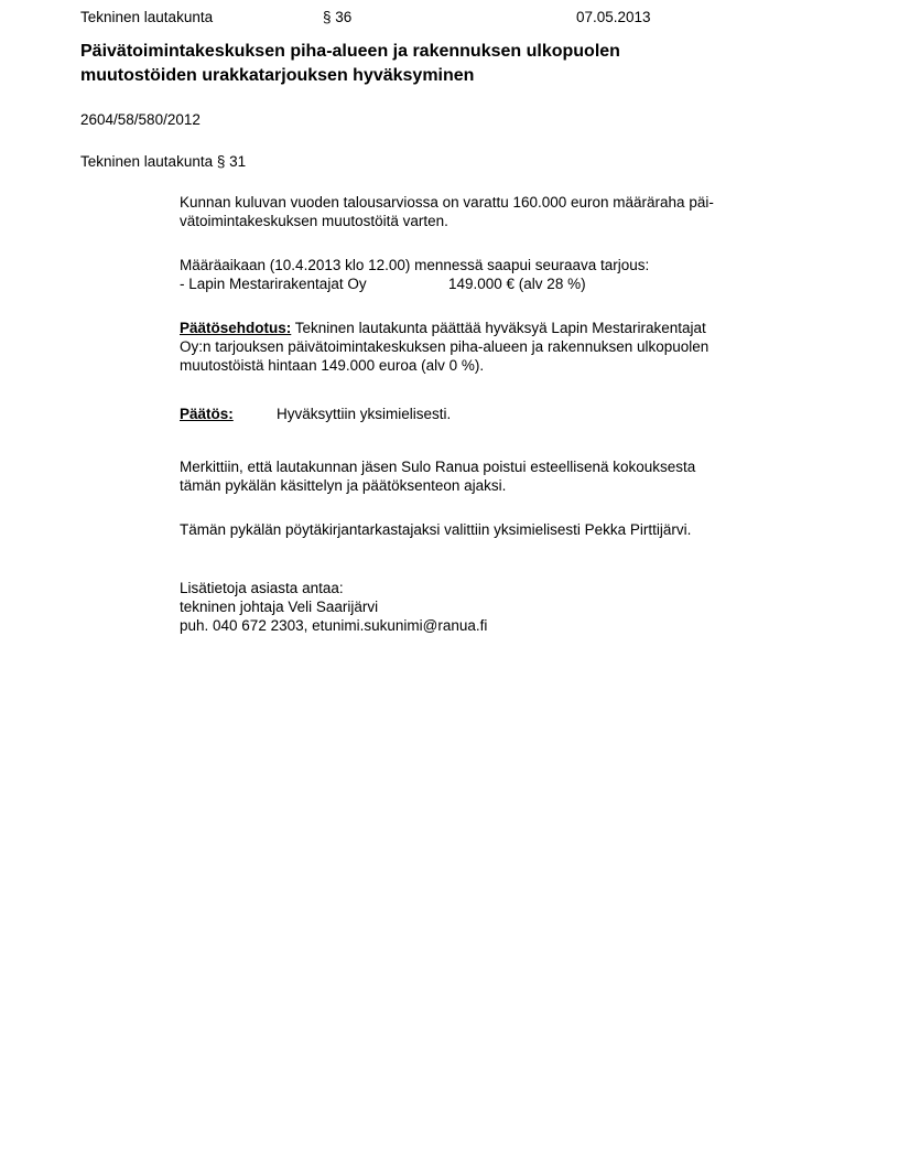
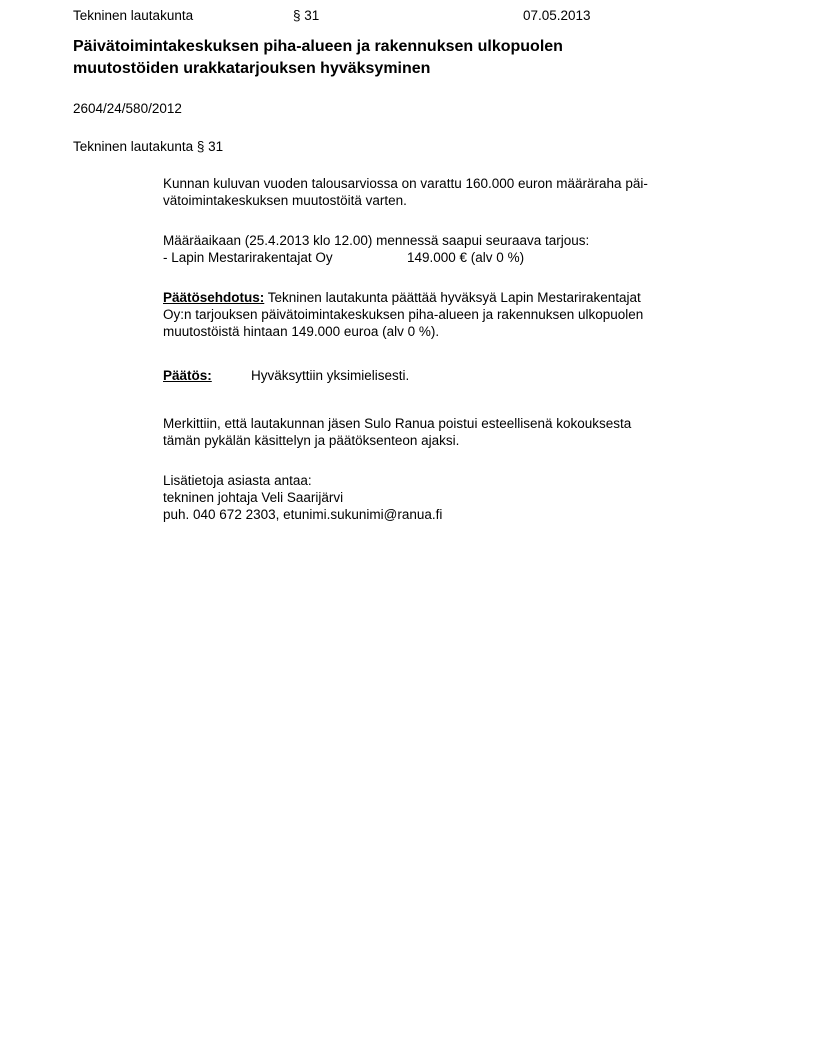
  Tekninen lautakunta
- § 36
+ § 31
  07.05.2013
  Päivätoimintakeskuksen piha-alueen ja rakennuksen ulkopuolen
  muutostöiden urakkatarjouksen hyväksyminen
- 2604/58/580/2012
+ 2604/24/580/2012
  Tekninen lautakunta § 31
  Kunnan kuluvan vuoden talousarviossa on varattu 160.000 euron määräraha päi-
  vätoimintakeskuksen muutostöitä varten.
- Määräaikaan (10.4.2013 klo 12.00) mennessä saapui seuraava tarjous:
+ Määräaikaan (25.4.2013 klo 12.00) mennessä saapui seuraava tarjous:
- - Lapin Mestarirakentajat Oy 149.000 € (alv 28 %)
+ - Lapin Mestarirakentajat Oy 149.000 € (alv 0 %)
  Päätösehdotus: Tekninen lautakunta päättää hyväksyä Lapin Mestarirakentajat
  Oy:n tarjouksen päivätoimintakeskuksen piha-alueen ja rakennuksen ulkopuolen
  muutostöistä hintaan 149.000 euroa (alv 0 %).
  Päätös: Hyväksyttiin yksimielisesti.
  Merkittiin, että lautakunnan jäsen Sulo Ranua poistui esteellisenä kokouksesta
  tämän pykälän käsittelyn ja päätöksenteon ajaksi.
- Tämän pykälän pöytäkirjantarkastajaksi valittiin yksimielisesti Pekka Pirttijärvi.
  Lisätietoja asiasta antaa:
  tekninen johtaja Veli Saarijärvi
  puh. 040 672 2303, etunimi.sukunimi@ranua.fi
